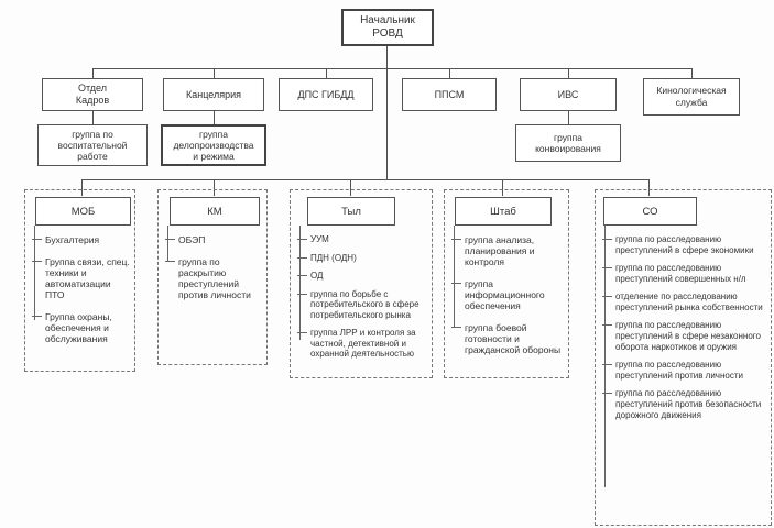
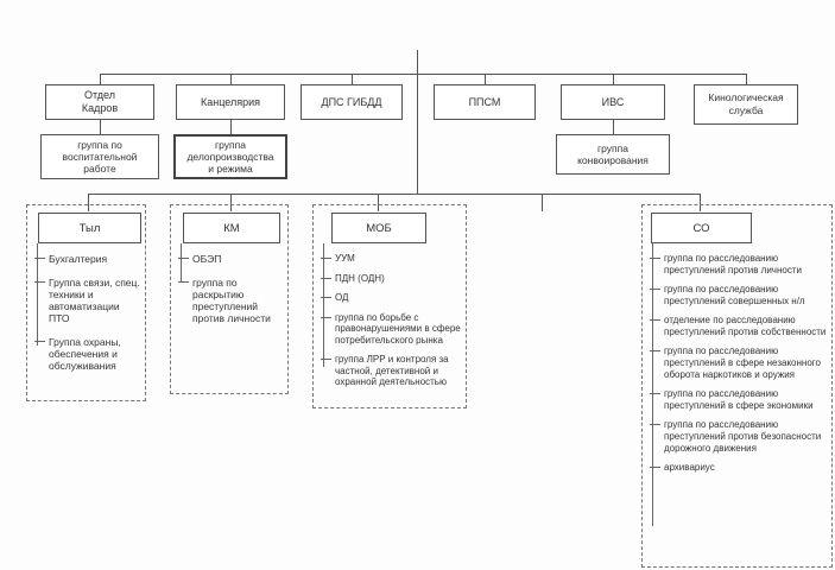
- Начальник
- РОВД
  Отдел
  Кадров
  Канцелярия
  ДПС ГИБДД
  ППСМ
  ИВС
  Кинологическая
  служба
  группа по
  воспитательной
  работе
  группа
  делопроизводства
  и режима
  группа
  конвоирования
- МОБ
+ Тыл
  Бухгалтерия
  Группа связи, спец. техники и автоматизации ПТО
  Группа охраны, обеспечения и обслуживания
  КМ
  ОБЭП
  группа по раскрытию преступлений против личности
- Тыл
+ МОБ
  УУМ
  ПДН (ОДН)
  ОД
- группа по борьбе с потребительского в сфере потребительского рынка
+ группа по борьбе с правонарушениями в сфере потребительского рынка
  группа ЛРР и контроля за частной, детективной и охранной деятельностью
- Штаб
- группа анализа, планирования и контроля
- группа информационного обеспечения
- группа боевой готовности и гражданской обороны
  СО
- группа по расследованию преступлений в сфере экономики
+ группа по расследованию преступлений против личности
  группа по расследованию преступлений совершенных н/л
- отделение по расследованию преступлений рынка собственности
+ отделение по расследованию преступлений против собственности
  группа по расследованию преступлений в сфере незаконного оборота наркотиков и оружия
- группа по расследованию преступлений против личности
+ группа по расследованию преступлений в сфере экономики
  группа по расследованию преступлений против безопасности дорожного движения
+ архивариус
